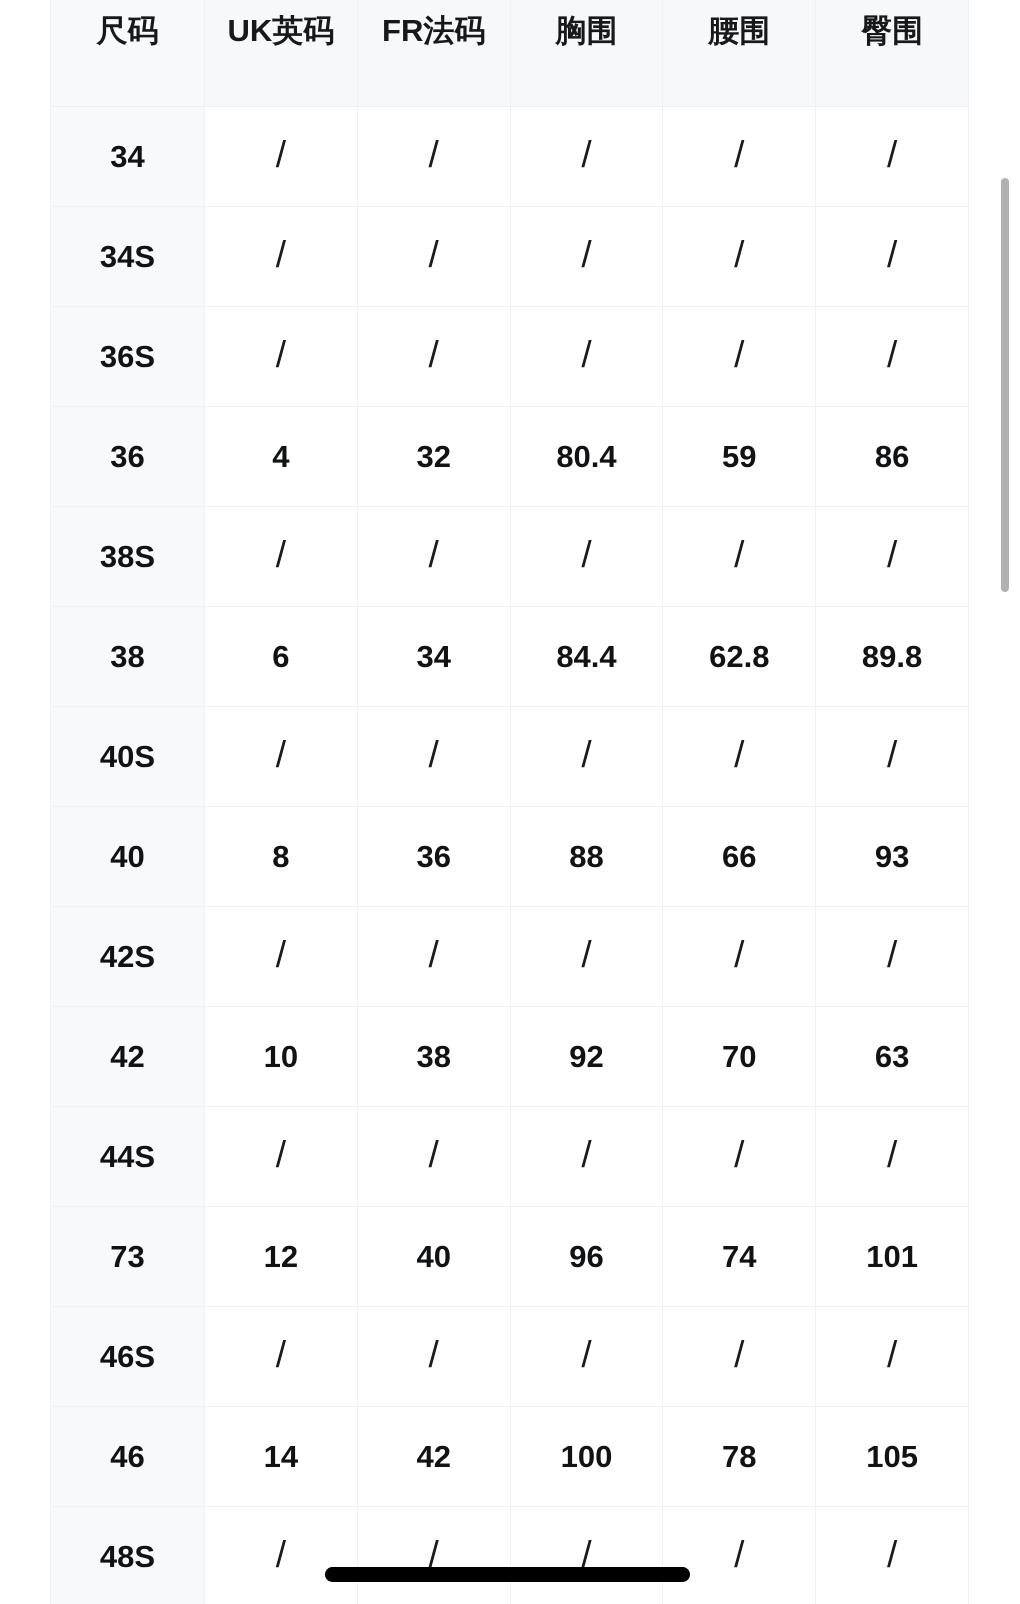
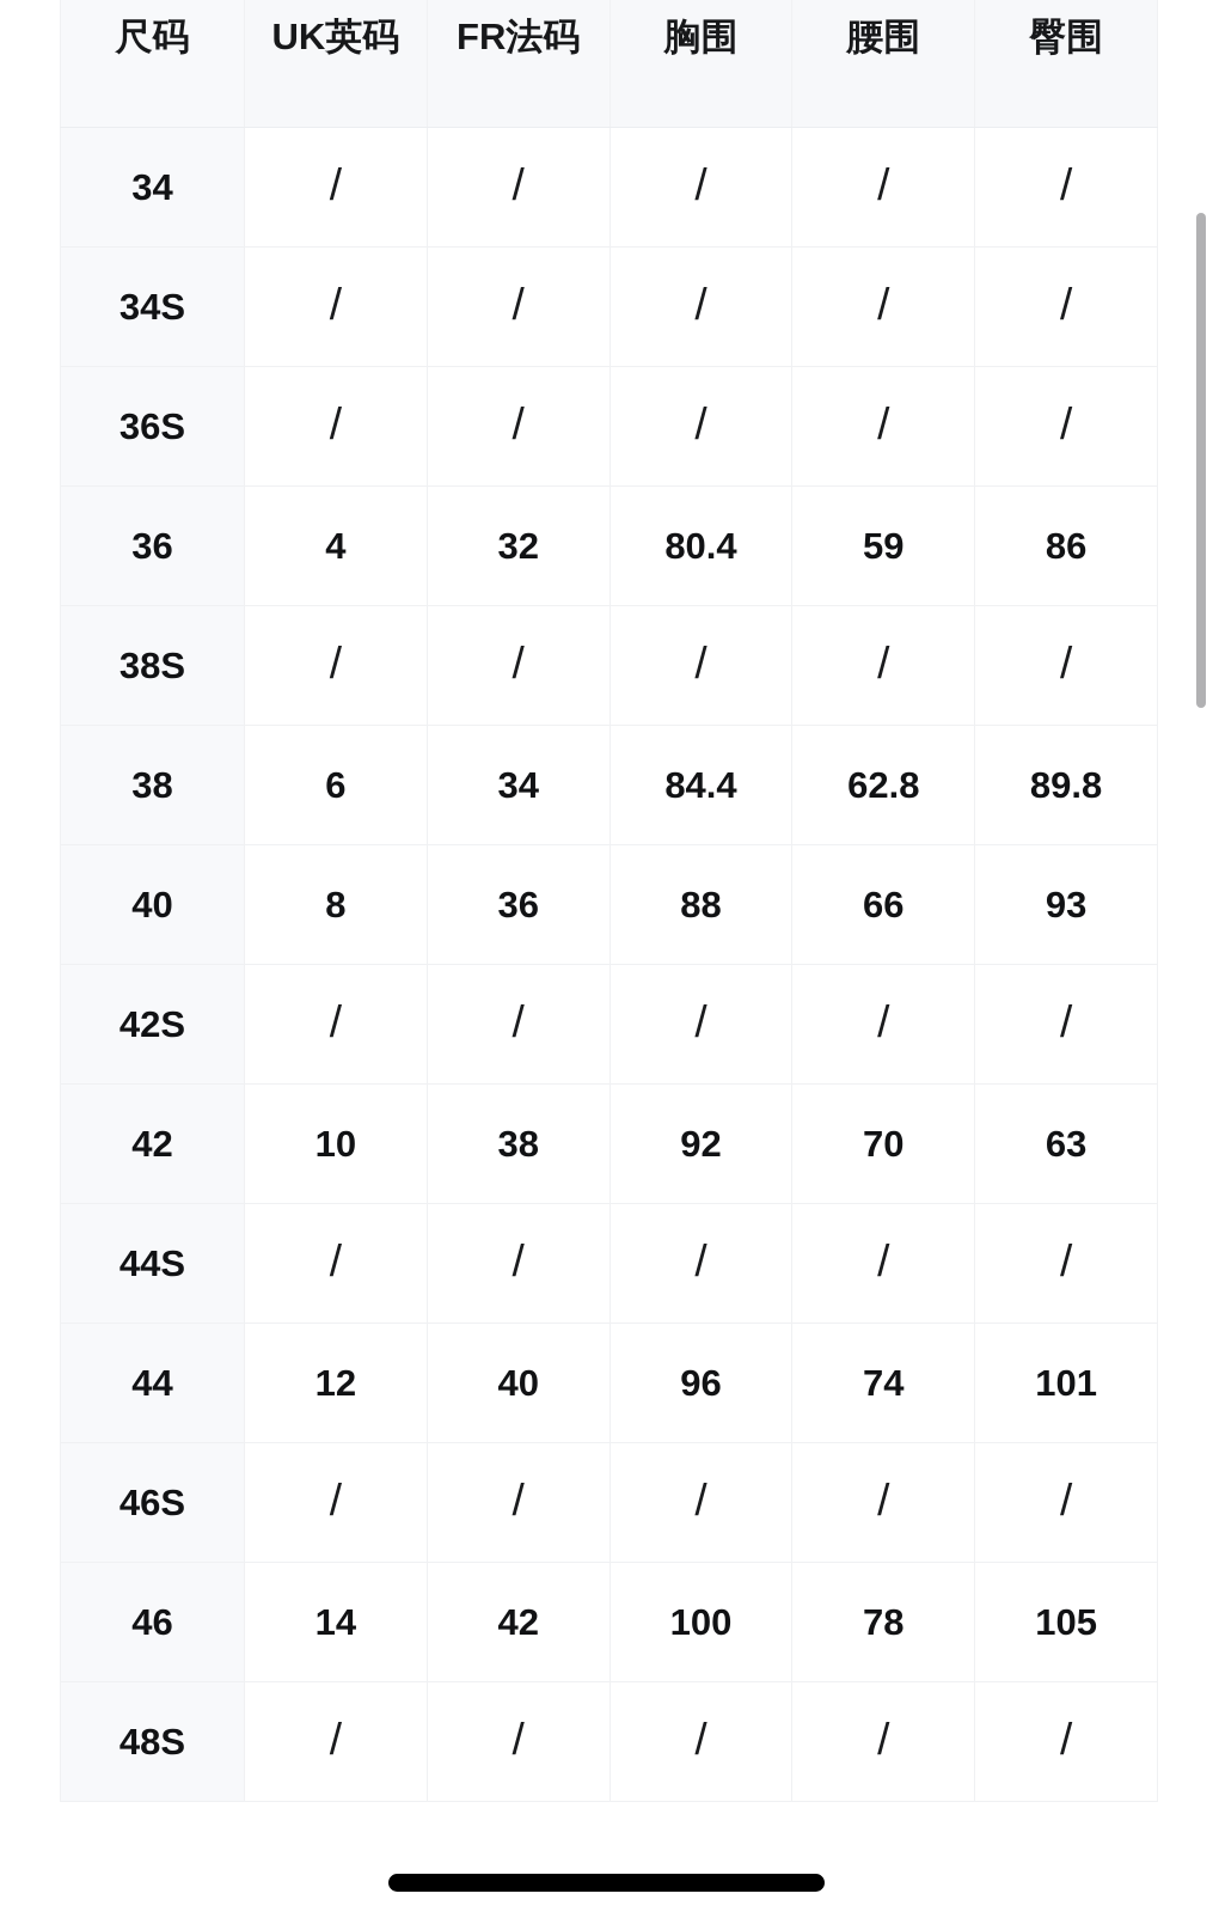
  尺码	UK英码	FR法码	胸围	腰围	臀围
  34	/	/	/	/	/
  34S	/	/	/	/	/
  36S	/	/	/	/	/
  36	4	32	80.4	59	86
  38S	/	/	/	/	/
  38	6	34	84.4	62.8	89.8
- 40S	/	/	/	/	/
  40	8	36	88	66	93
  42S	/	/	/	/	/
  42	10	38	92	70	63
  44S	/	/	/	/	/
- 73	12	40	96	74	101
+ 44	12	40	96	74	101
  46S	/	/	/	/	/
  46	14	42	100	78	105
  48S	/	/	/	/	/
